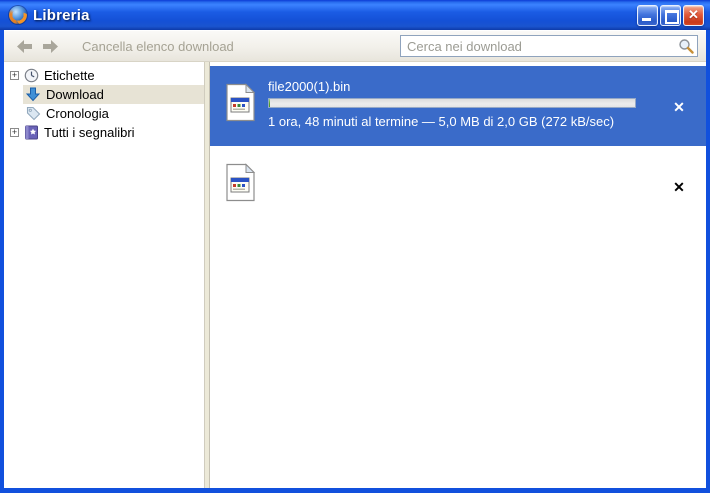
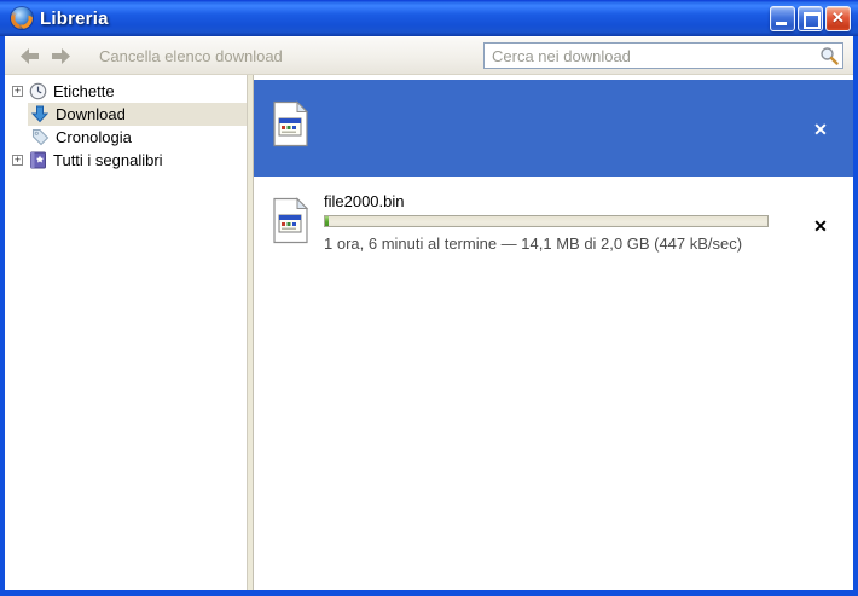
  Libreria
  Cancella elenco download
  Cerca nei download
  +
  Etichette
  Download
  Cronologia
  +
  Tutti i segnalibri
- file2000(1).bin
- 1 ora, 48 minuti al termine — 5,0 MB di 2,0 GB (272 kB/sec)
  ✕
+ file2000.bin
+ 1 ora, 6 minuti al termine — 14,1 MB di 2,0 GB (447 kB/sec)
  ✕
